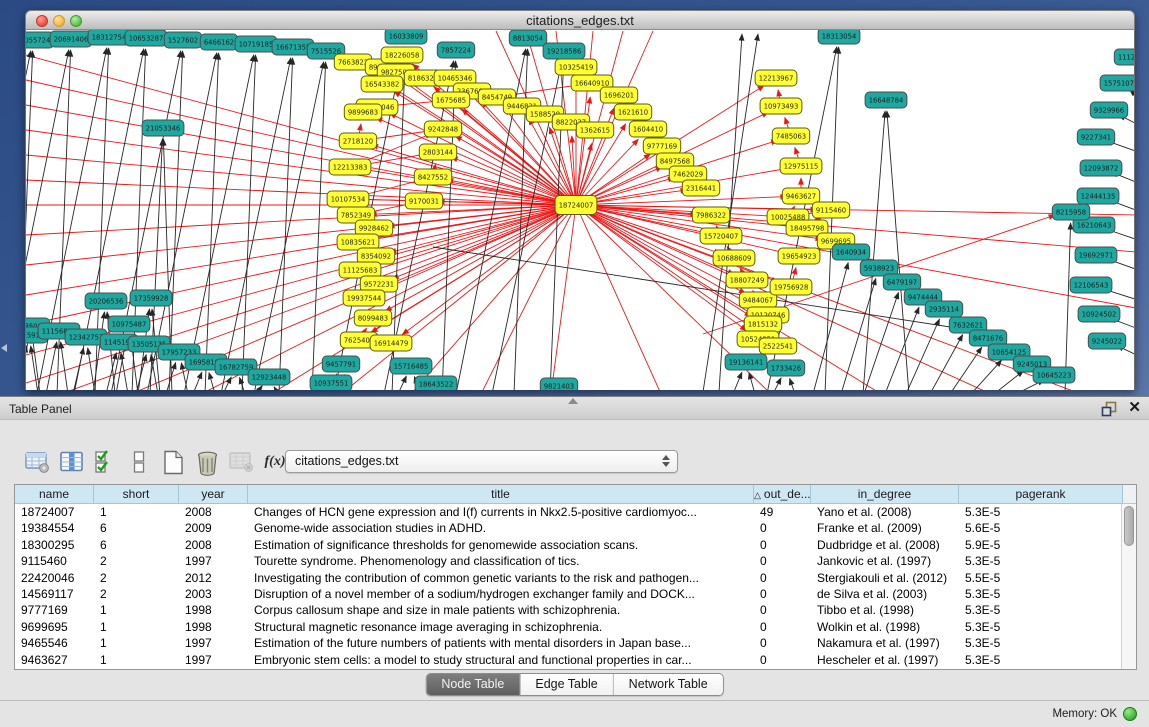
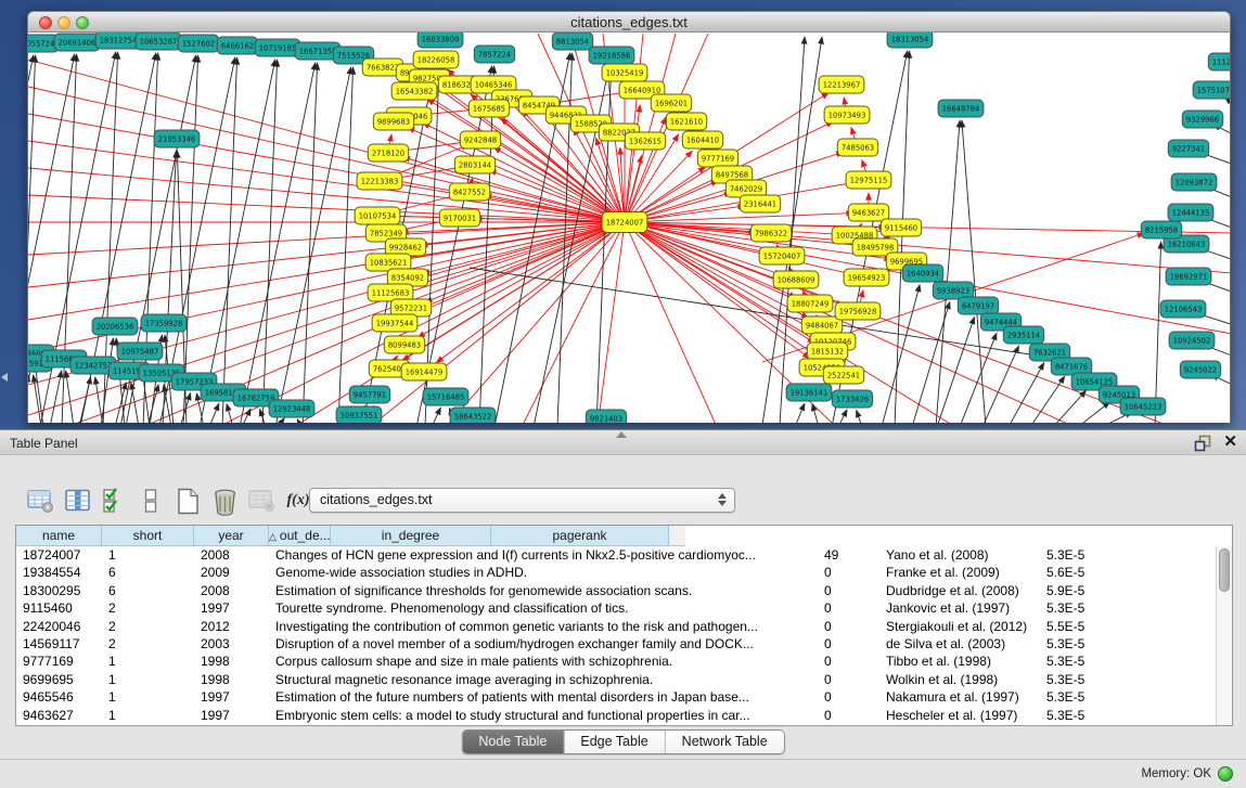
  citations_edges.txt
  18724007
  055724
  20691406
  18312754
  10653287
  1527602
  6466162
  10719185
  1667135
  7515526
  16033809
  7857224
  8813054
  19218586
  18313054
  766382
  18226058
  98275
  16543382
  818632
  10465346
  23676
  1675685
  9899683
  2718120
  9242848
  12213383
  2803144
  8427552
  10107534
  9170031
  7852349
  9928462
  10835621
  11125683
  9572231
  19937544
  8099483
  762540
  16914479
  10325419
  16640910
  8454749
  94468
  158852
  88220
  1362615
  1696201
  1621610
  1604410
  9777169
  8497568
  7462029
  2316441
  7986322
  15720407
  18807249
  9484067
  10120746
  1815132
  2522541
  12213967
  10973493
  7485063
  12975115
  9463627
  10025488
  9115460
  18495798
  9699695
  19756928
  20206536
  17359928
  10975487
  1234275
  11451
  135051
  17957233
  169581
  16782759
  12923448
  21053346
  9457791
  15716485
  1733426
  19136141
  10937551
  18643522
  9821403
  5938923
  6479197
  9474444
  2935114
  7632621
  8471676
  10654125
  9245013
  10645223
  1575107
  9329966
  9227341
  12093872
  12444135
  16210643
  12106543
  10924502
  9245022
  16648784
  8215958
  Table Panel
  ✕
  f(x)
  citations_edges.txt
  name
  short
  year
- title
  △ out_de...
  in_degree
  pagerank
  18724007
  1
  2008
  Changes of HCN gene expression and I(f) currents in Nkx2.5-positive cardiomyoc...
  49
  Yano et al. (2008)
  5.3E-5
  19384554
  6
  2009
  Genome-wide association studies in ADHD.
  0
  Franke et al. (2009)
  5.6E-5
  18300295
  6
  2008
  Estimation of significance thresholds for genomewide association scans.
  0
  Dudbridge et al. (2008)
  5.9E-5
  9115460
  2
  1997
  Tourette syndrome. Phenomenology and classification of tics.
  0
  Jankovic et al. (1997)
  5.3E-5
  22420046
  2
  2012
  Investigating the contribution of common genetic variants to the risk and pathogen...
  0
  Stergiakouli et al. (2012)
  5.5E-5
  14569117
  2
  2003
  Disruption of a novel member of a sodium/hydrogen exchanger family and DOCK...
  0
  de Silva et al. (2003)
  5.3E-5
  9777169
  1
  1998
  Corpus callosum shape and size in male patients with schizophrenia.
  0
  Tibbo et al. (1998)
  5.3E-5
  9699695
  1
  1998
  Structural magnetic resonance image averaging in schizophrenia.
  0
  Wolkin et al. (1998)
  5.3E-5
  9465546
  1
  1997
  Estimation of the future numbers of patients with mental disorders in Japan base...
  0
  Nakamura et al. (1997)
  5.3E-5
  9463627
  1
  1997
  Embryonic stem cells: a model to study structural and functional properties in car...
  0
  Hescheler et al. (1997)
  5.3E-5
  Node Table
  Edge Table
  Network Table
  Memory: OK
